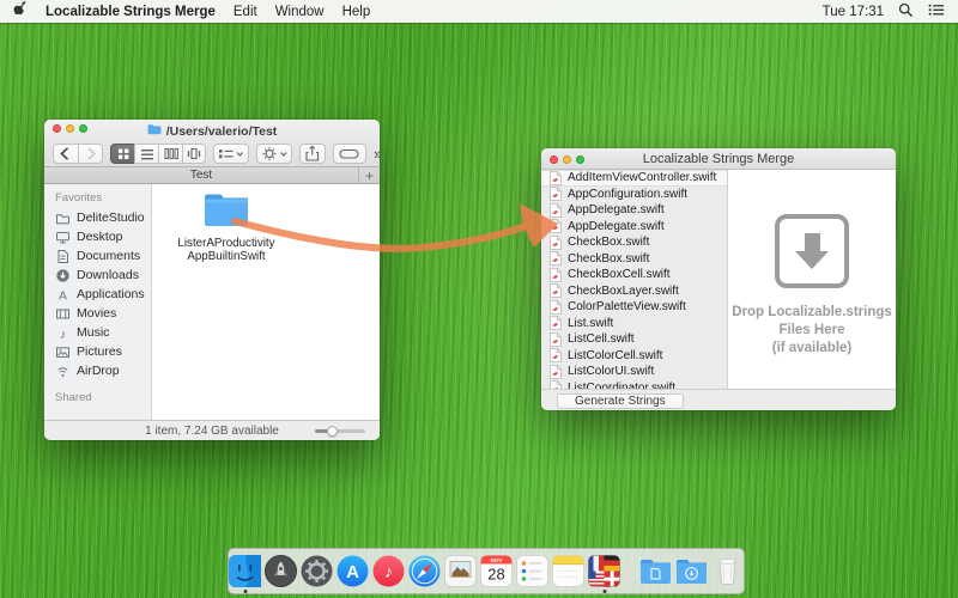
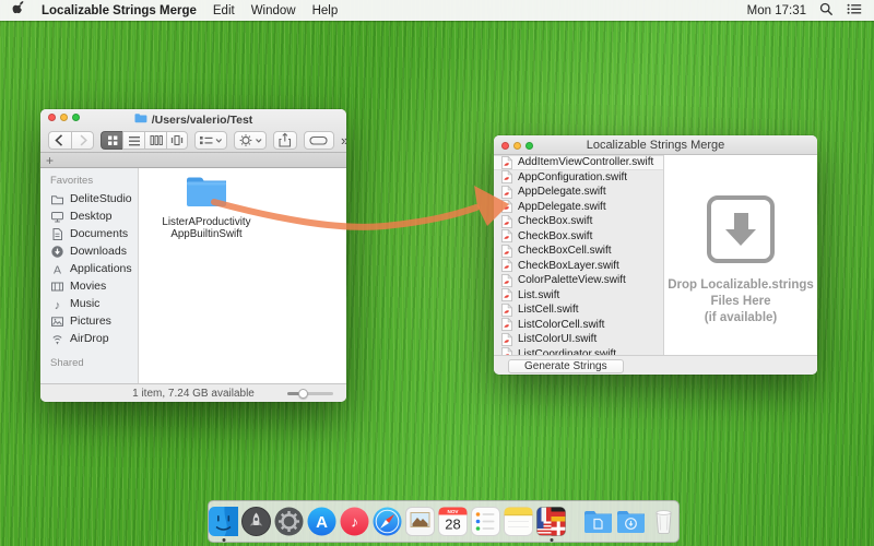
  Localizable Strings Merge
  Edit
  Window
  Help
- Tue 17:31
+ Mon 17:31
  /Users/valerio/Test
  »
- Test
  +
  Favorites
  DeliteStudio
  Desktop
  Documents
  Downloads
  A
  Applications
  Movies
  ♪
  Music
  Pictures
  AirDrop
  Shared
  ListerAProductivity
  AppBuiltinSwift
  1 item, 7.24 GB available
  Localizable Strings Merge
  AddItemViewController.swift
  AppConfiguration.swift
  AppDelegate.swift
  AppDelegate.swift
  CheckBox.swift
  CheckBox.swift
  CheckBoxCell.swift
  CheckBoxLayer.swift
  ColorPaletteView.swift
  List.swift
  ListCell.swift
  ListColorCell.swift
  ListColorUI.swift
  Drop Localizable.strings
  Files Here
  (if available)
  Generate Strings
  A
  ♪
  28
